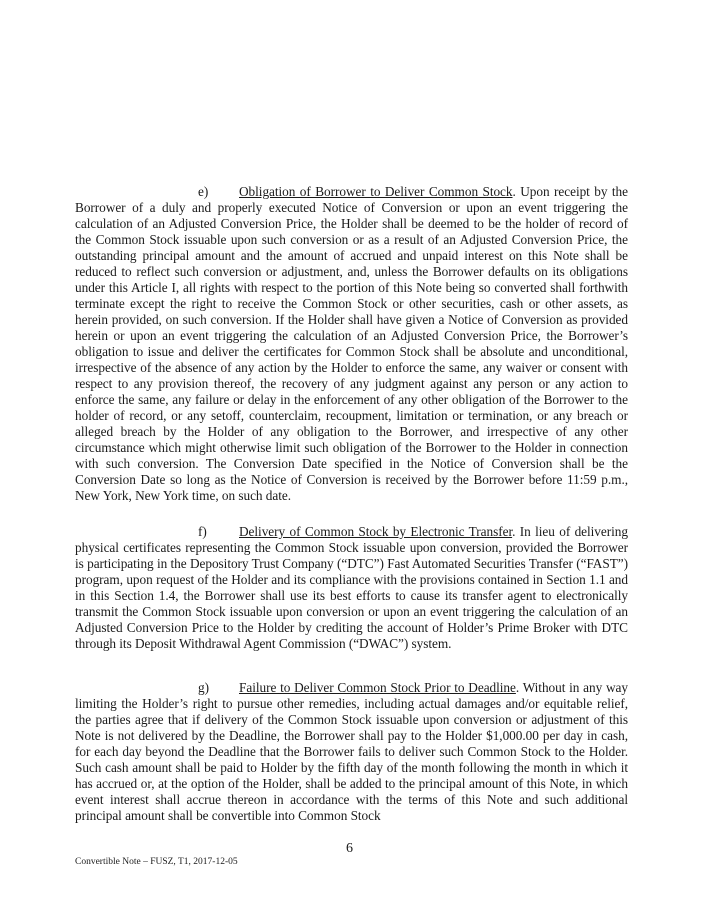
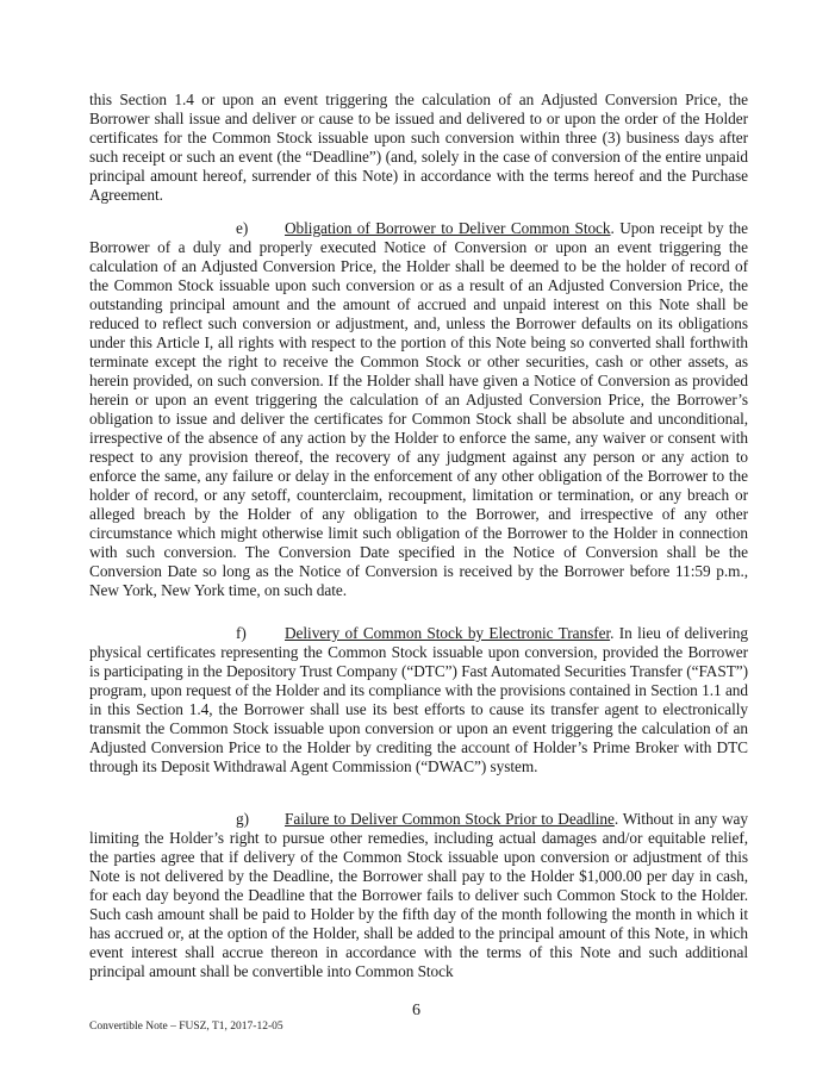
+ this Section 1.4 or upon an event triggering the calculation of an Adjusted Conversion Price, the Borrower shall issue and deliver or cause to be issued and delivered to or upon the order of the Holder certificates for the Common Stock issuable upon such conversion within three (3) business days after such receipt or such an event (the “Deadline”) (and, solely in the case of conversion of the entire unpaid principal amount hereof, surrender of this Note) in accordance with the terms hereof and the Purchase Agreement.
  e) Obligation of Borrower to Deliver Common Stock. Upon receipt by the Borrower of a duly and properly executed Notice of Conversion or upon an event triggering the calculation of an Adjusted Conversion Price, the Holder shall be deemed to be the holder of record of the Common Stock issuable upon such conversion or as a result of an Adjusted Conversion Price, the outstanding principal amount and the amount of accrued and unpaid interest on this Note shall be reduced to reflect such conversion or adjustment, and, unless the Borrower defaults on its obligations under this Article I, all rights with respect to the portion of this Note being so converted shall forthwith terminate except the right to receive the Common Stock or other securities, cash or other assets, as herein provided, on such conversion. If the Holder shall have given a Notice of Conversion as provided herein or upon an event triggering the calculation of an Adjusted Conversion Price, the Borrower’s obligation to issue and deliver the certificates for Common Stock shall be absolute and unconditional, irrespective of the absence of any action by the Holder to enforce the same, any waiver or consent with respect to any provision thereof, the recovery of any judgment against any person or any action to enforce the same, any failure or delay in the enforcement of any other obligation of the Borrower to the holder of record, or any setoff, counterclaim, recoupment, limitation or termination, or any breach or alleged breach by the Holder of any obligation to the Borrower, and irrespective of any other circumstance which might otherwise limit such obligation of the Borrower to the Holder in connection with such conversion. The Conversion Date specified in the Notice of Conversion shall be the Conversion Date so long as the Notice of Conversion is received by the Borrower before 11:59 p.m., New York, New York time, on such date.
  f) Delivery of Common Stock by Electronic Transfer. In lieu of delivering physical certificates representing the Common Stock issuable upon conversion, provided the Borrower is participating in the Depository Trust Company (“DTC”) Fast Automated Securities Transfer (“FAST”) program, upon request of the Holder and its compliance with the provisions contained in Section 1.1 and in this Section 1.4, the Borrower shall use its best efforts to cause its transfer agent to electronically transmit the Common Stock issuable upon conversion or upon an event triggering the calculation of an Adjusted Conversion Price to the Holder by crediting the account of Holder’s Prime Broker with DTC through its Deposit Withdrawal Agent Commission (“DWAC”) system.
  g) Failure to Deliver Common Stock Prior to Deadline. Without in any way limiting the Holder’s right to pursue other remedies, including actual damages and/or equitable relief, the parties agree that if delivery of the Common Stock issuable upon conversion or adjustment of this Note is not delivered by the Deadline, the Borrower shall pay to the Holder $1,000.00 per day in cash, for each day beyond the Deadline that the Borrower fails to deliver such Common Stock to the Holder. Such cash amount shall be paid to Holder by the fifth day of the month following the month in which it has accrued or, at the option of the Holder, shall be added to the principal amount of this Note, in which event interest shall accrue thereon in accordance with the terms of this Note and such additional principal amount shall be convertible into Common Stock
  6
  Convertible Note – FUSZ, T1, 2017-12-05
